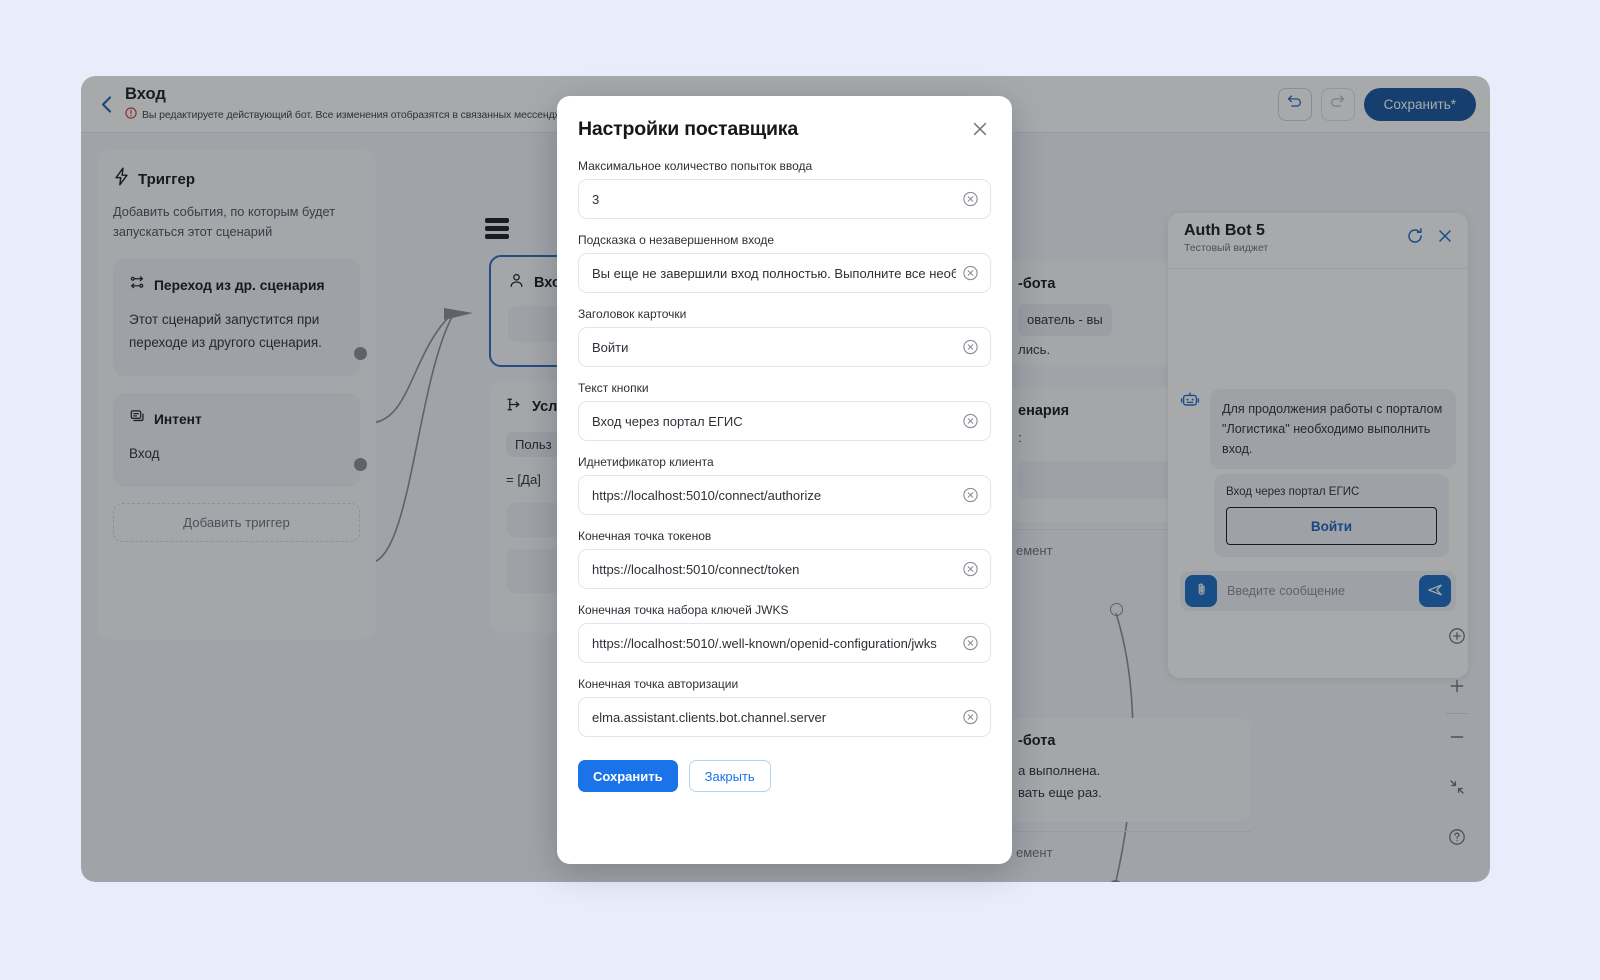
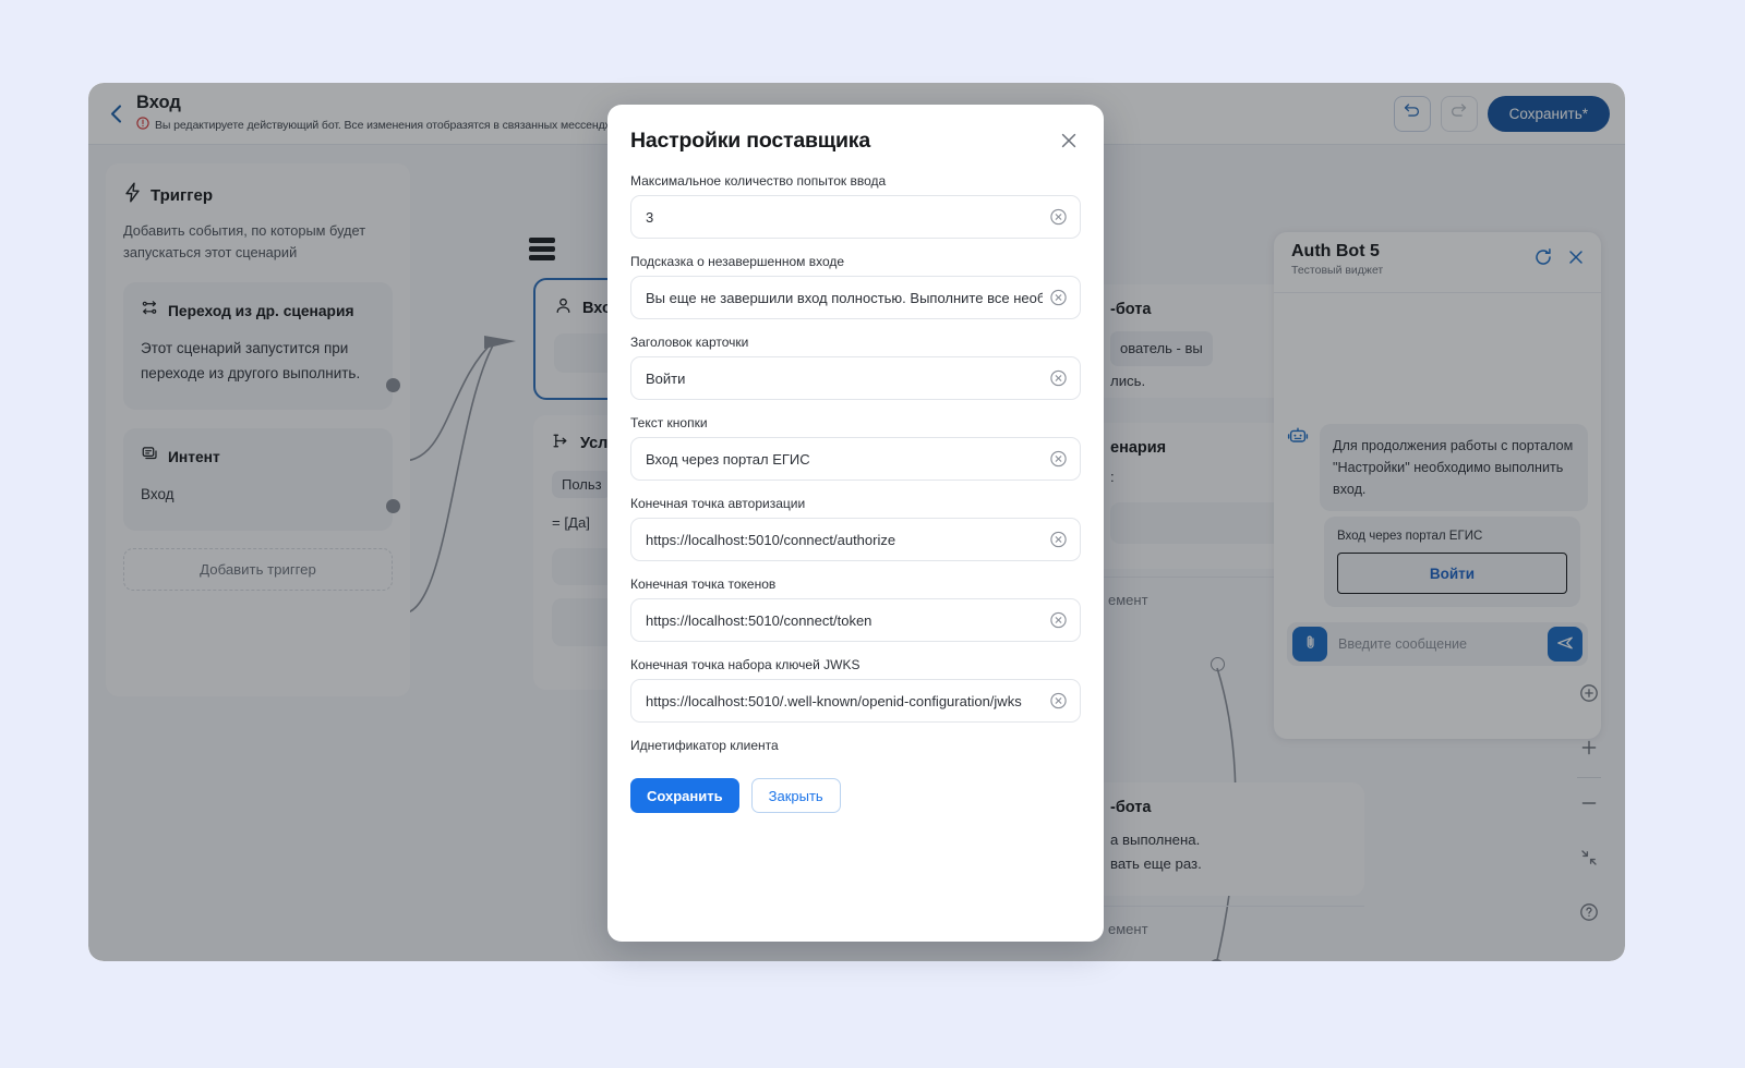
  Вход
  Вы редактируете действующий бот. Все изменения отобразятся в связанных мессенд
  Сохранить*
  Усл
  Польз
  = [Да]
  -бота
  ователь - вы
  лись.
  енария
  :
  емент
  -бота
  а выполнена.
  вать еще раз.
  емент
  Триггер
  Добавить события, по которым будет запускаться этот сценарий
  Переход из др. сценария
- Этот сценарий запустится при переходе из другого сценария.
+ Этот сценарий запустится при переходе из другого выполнить.
  Интент
  Вход
  Добавить триггер
  Auth Bot 5
  Тестовый виджет
- Для продолжения работы с порталом "Логистика" необходимо выполнить вход.
+ Для продолжения работы с порталом "Настройки" необходимо выполнить вход.
  Вход через портал ЕГИС
  Войти
  Введите сообщение
  Настройки поставщика
  Максимальное количество попыток ввода
  3
  Подсказка о незавершенном входе
  Вы еще не завершили вход полностью. Выполните все необ
  Заголовок карточки
  Войти
  Текст кнопки
  Вход через портал ЕГИС
- Иднетификатор клиента
+ Конечная точка авторизации
  https://localhost:5010/connect/authorize
  Конечная точка токенов
  https://localhost:5010/connect/token
  Конечная точка набора ключей JWKS
  https://localhost:5010/.well-known/openid-configuration/jwks
- Конечная точка авторизации
+ Иднетификатор клиента
- elma.assistant.clients.bot.channel.server
  Сохранить
  Закрыть
